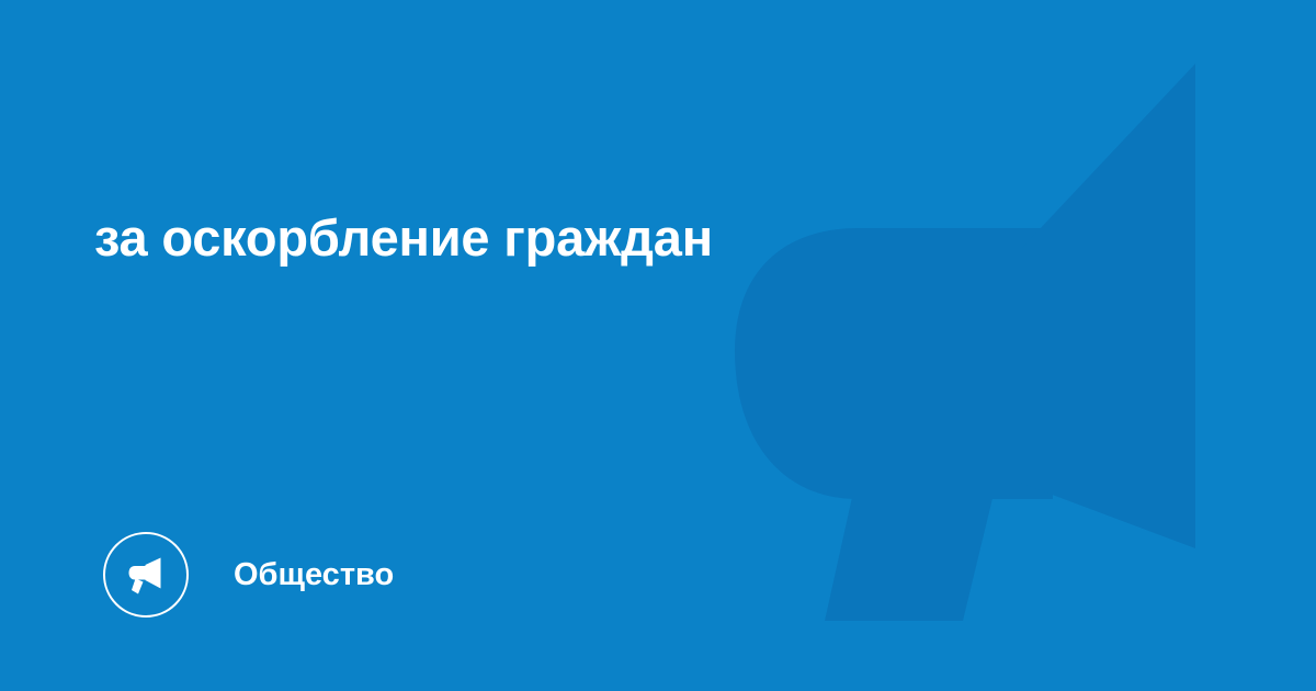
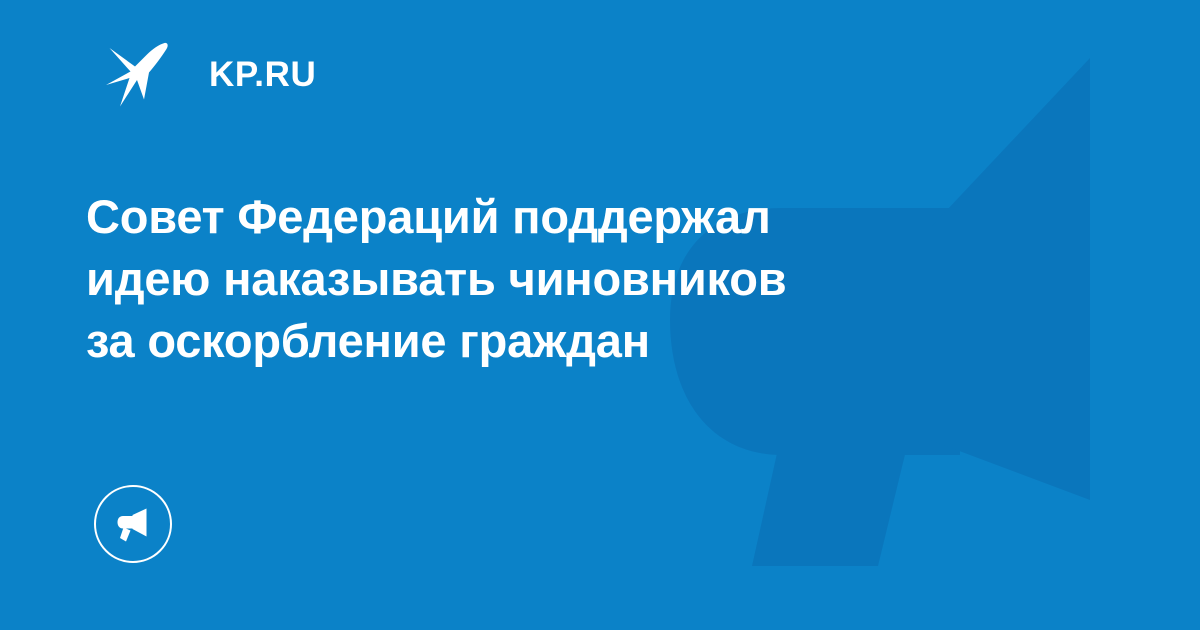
+ KP.RU
+ Совет Федераций поддержал
+ идею наказывать чиновников
  за оскорбление граждан
- Общество
